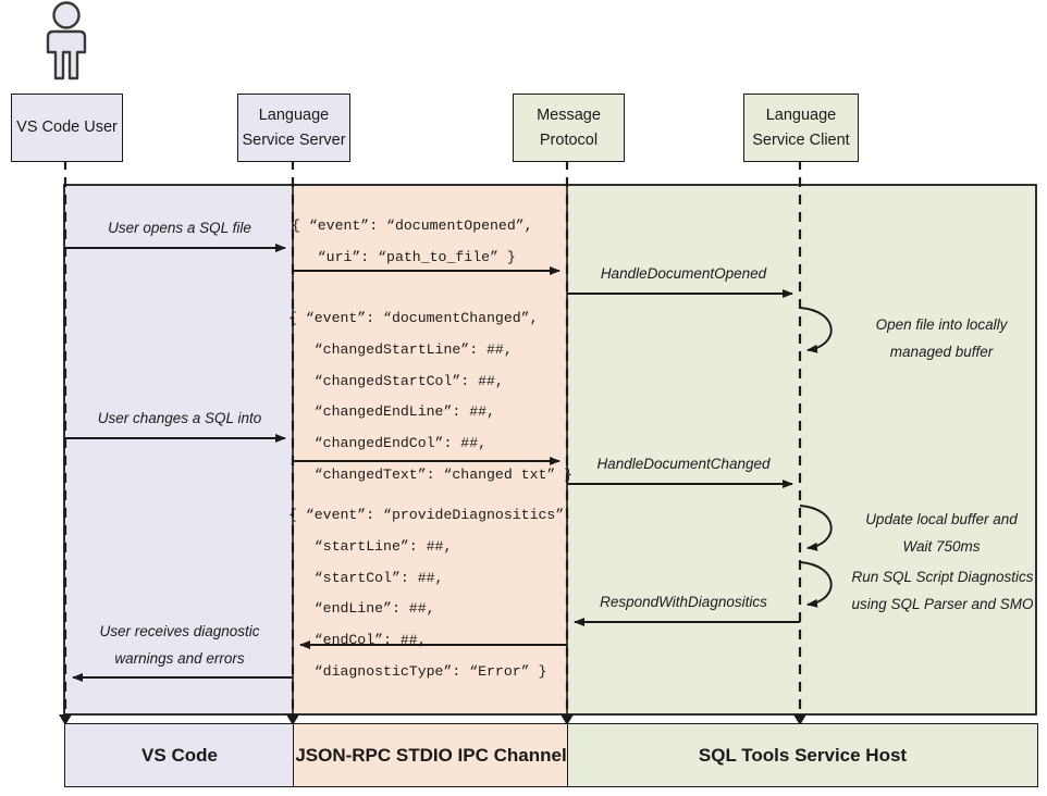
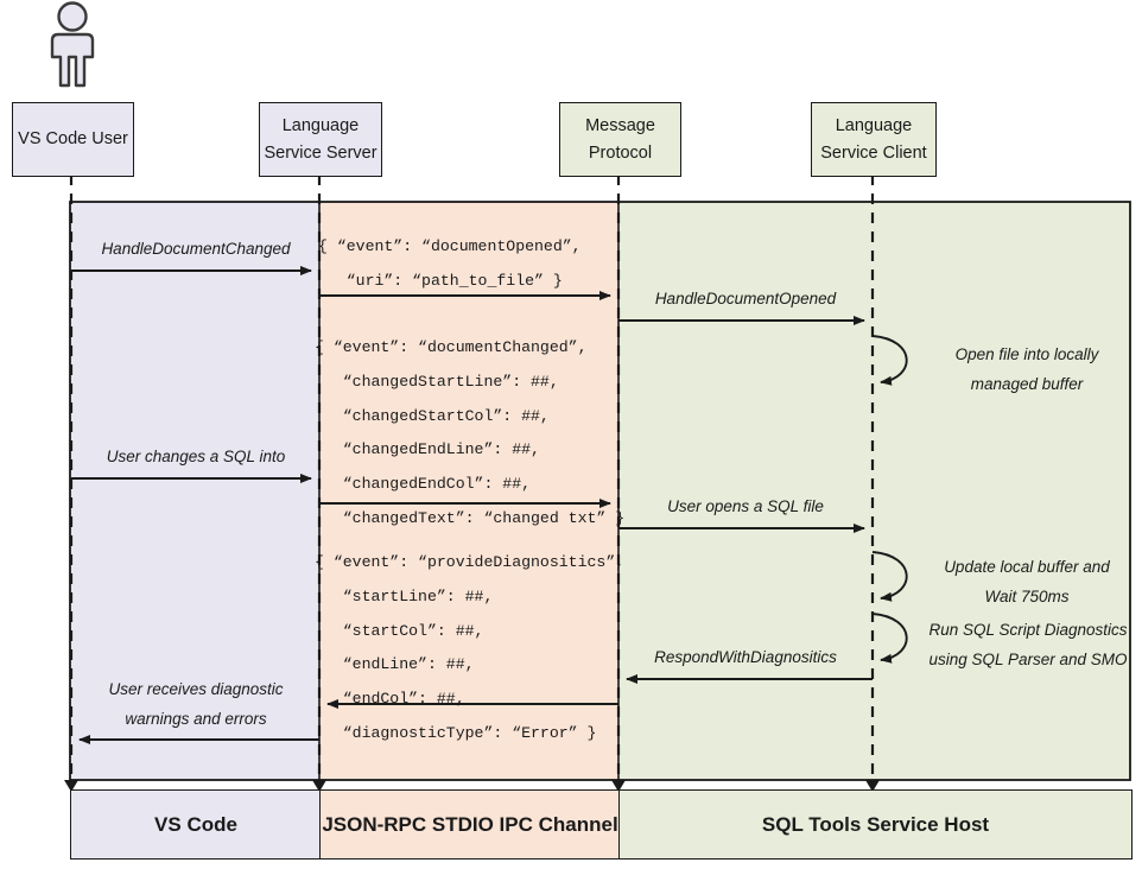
  VS Code User
  Language
  Service Server
  Message
  Protocol
  Language
  Service Client
  VS Code
  JSON-RPC STDIO IPC Channel
  SQL Tools Service Host
- User opens a SQL file
+ HandleDocumentChanged
  User changes a SQL into
  User receives diagnostic
  warnings and errors
  HandleDocumentOpened
- HandleDocumentChanged
+ User opens a SQL file
  RespondWithDiagnositics
  { “event”: “documentOpened”,
  “uri”: “path_to_file” }
  { “event”: “documentChanged”,
  “changedStartLine”: ##,
  “changedStartCol”: ##,
  “changedEndLine”: ##,
  “changedEndCol”: ##,
  “changedText”: “changed txt” }
  { “event”: “provideDiagnositics”,
  “startLine”: ##,
  “startCol”: ##,
  “endLine”: ##,
  “endCol”: ##,
  “diagnosticType”: “Error” }
  Open file into locally
  managed buffer
  Update local buffer and
  Wait 750ms
  Run SQL Script Diagnostics
  using SQL Parser and SMO
